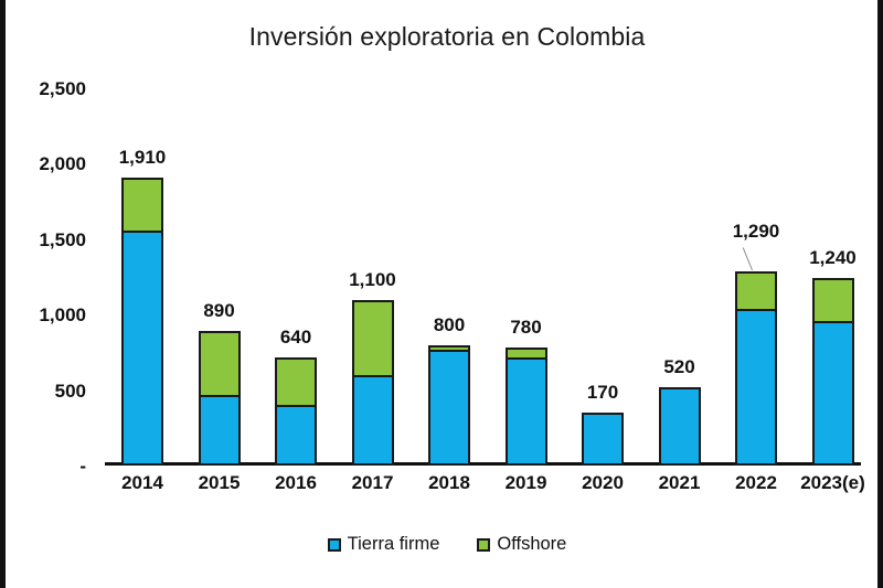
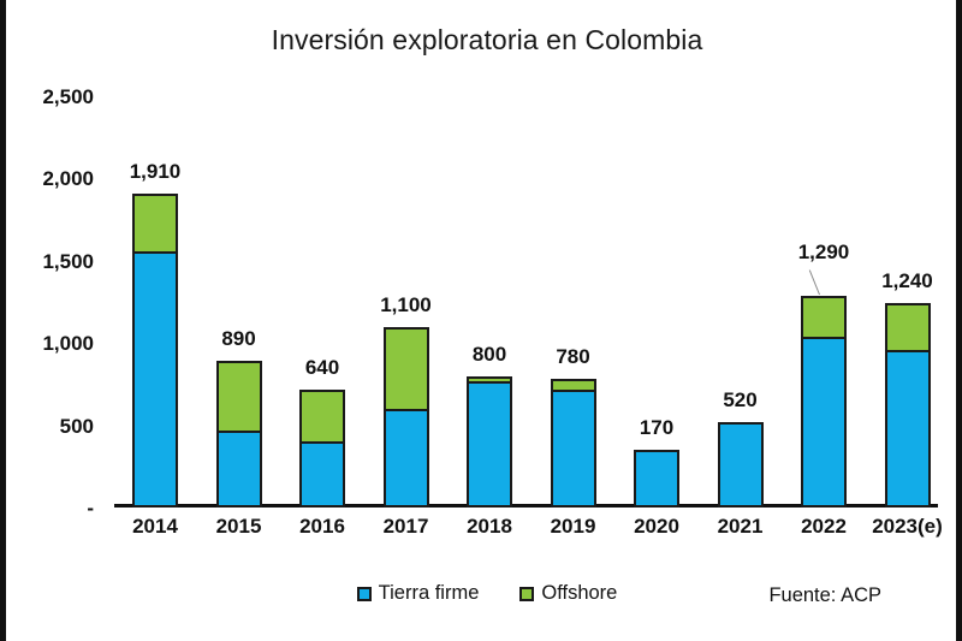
  Inversión exploratoria en Colombia
  2,500
  2,000
  1,500
  1,000
  500
  -
  1,910
  890
  640
  1,100
  800
  780
  170
  520
  1,290
  1,240
  2014
  2015
  2016
  2017
  2018
  2019
  2020
  2021
  2022
  2023(e)
  Tierra firme
  Offshore
+ Fuente: ACP
